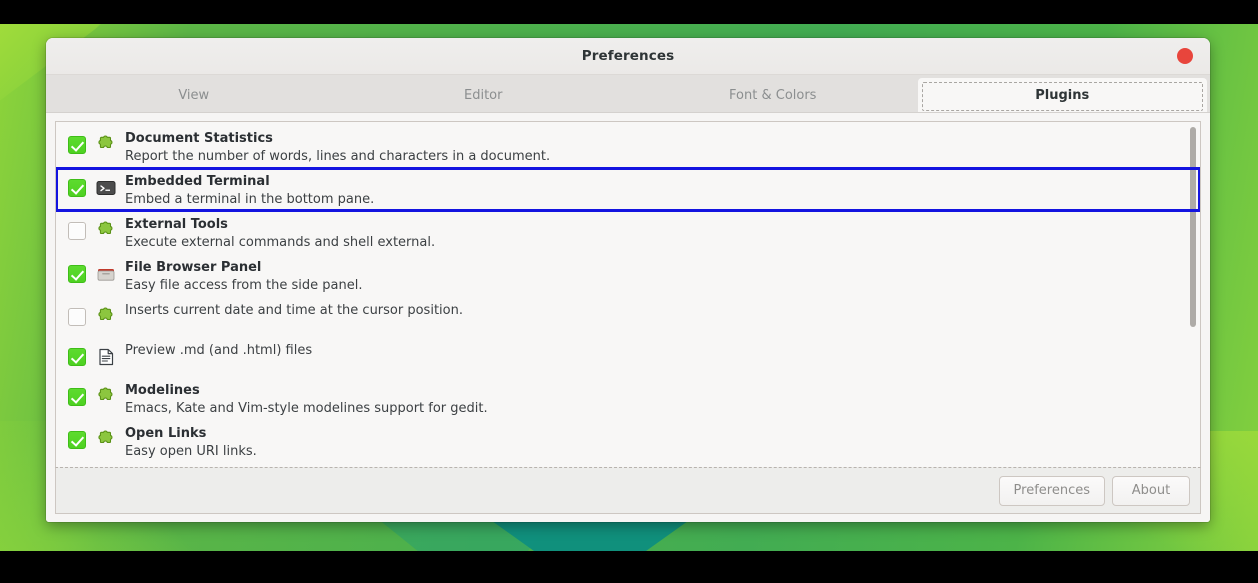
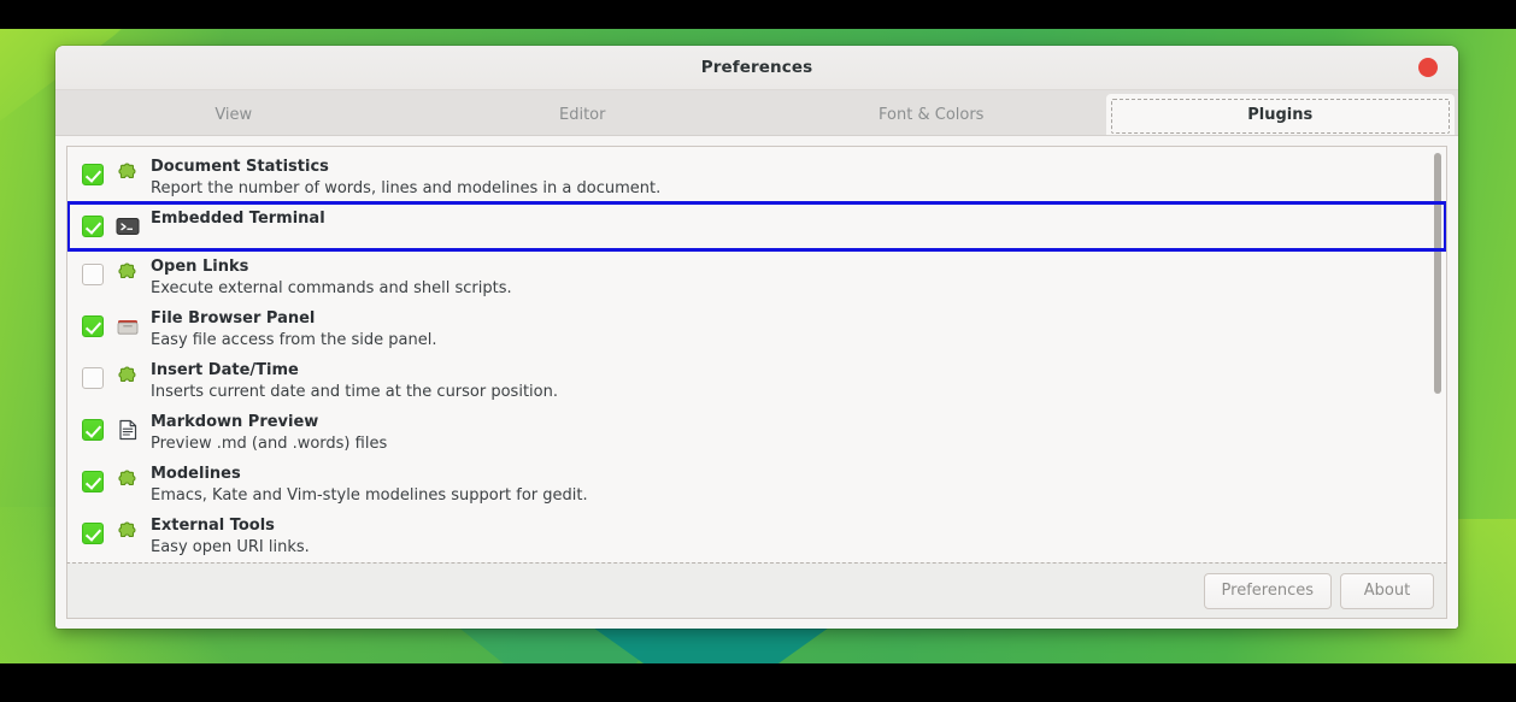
  Preferences
  View
  Editor
  Font & Colors
  Plugins
  Document Statistics
- Report the number of words, lines and characters in a document.
+ Report the number of words, lines and modelines in a document.
  Embedded Terminal
- Embed a terminal in the bottom pane.
- External Tools
+ Open Links
- Execute external commands and shell external.
+ Execute external commands and shell scripts.
  File Browser Panel
  Easy file access from the side panel.
+ Insert Date/Time
  Inserts current date and time at the cursor position.
+ Markdown Preview
- Preview .md (and .html) files
+ Preview .md (and .words) files
  Modelines
  Emacs, Kate and Vim-style modelines support for gedit.
- Open Links
+ External Tools
  Easy open URI links.
  Preferences
  About
